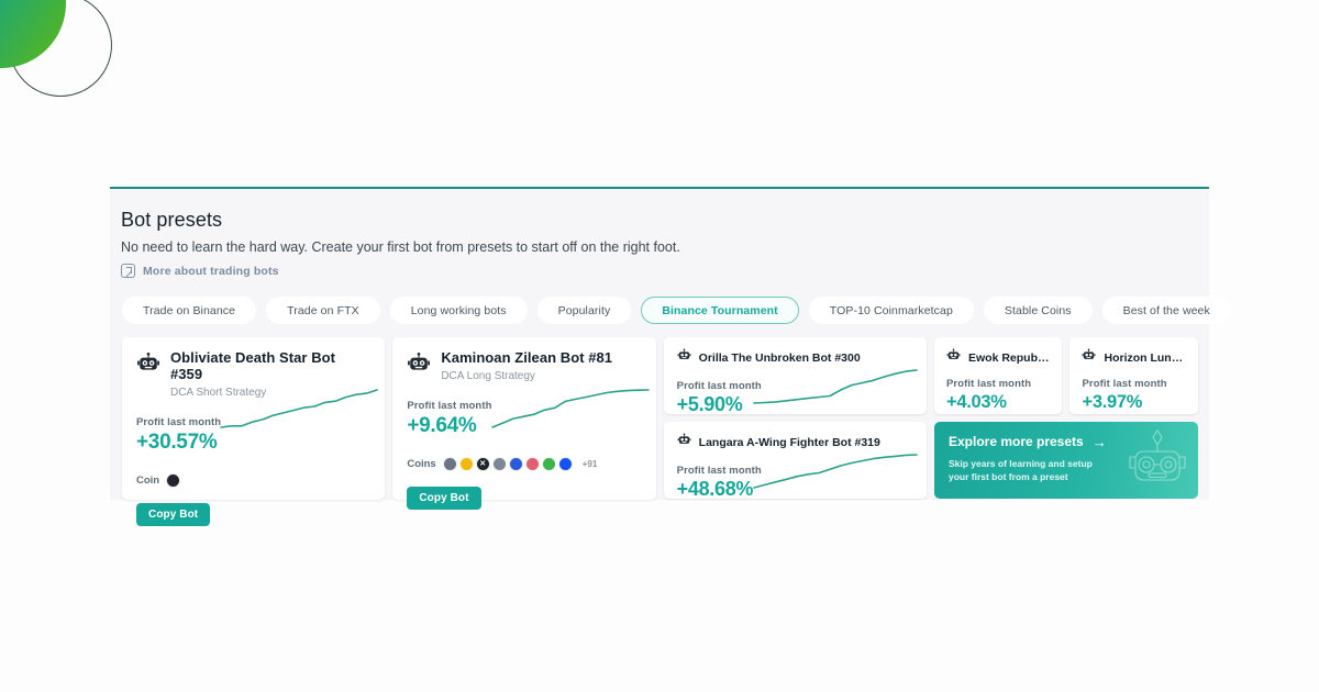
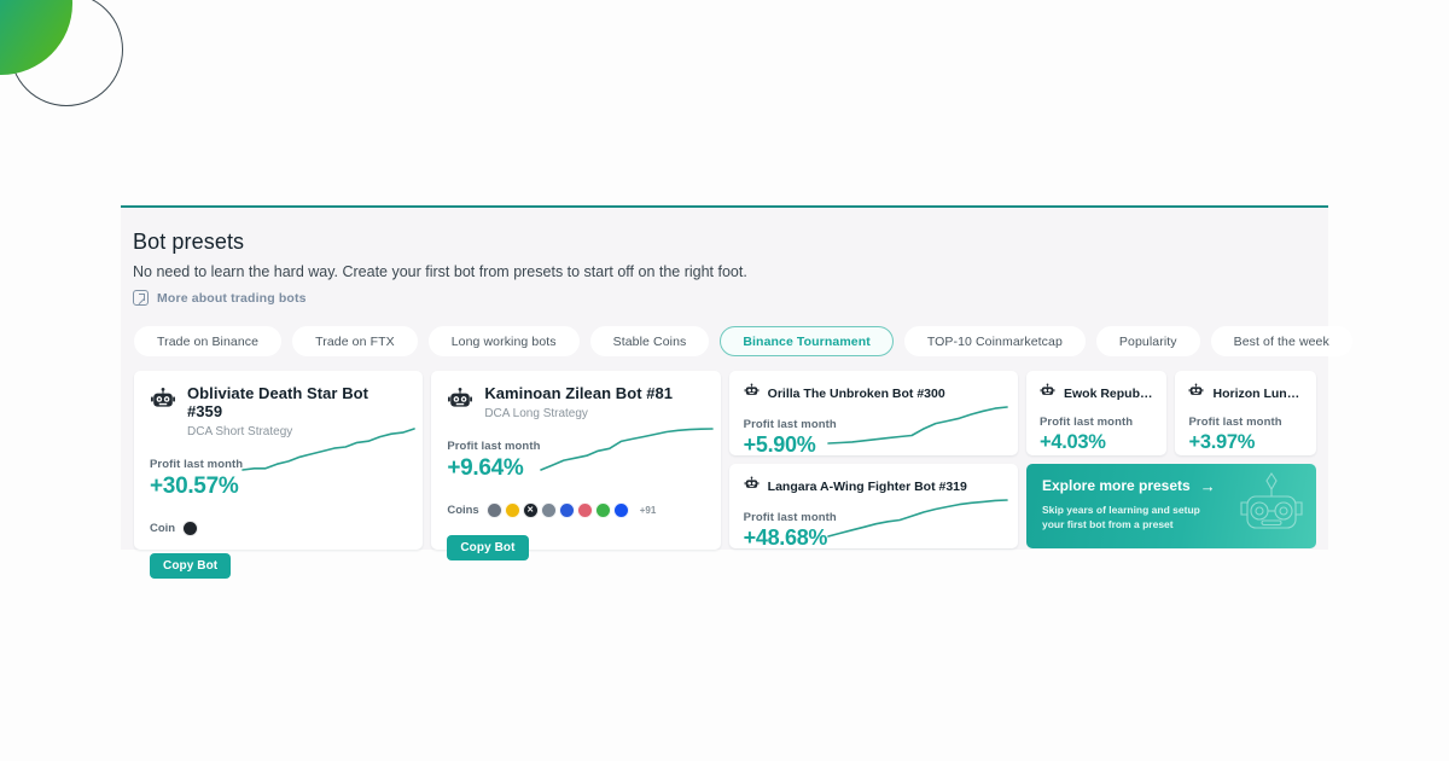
  Bot presets
  No need to learn the hard way. Create your first bot from presets to start off on the right foot.
  More about trading bots
  Trade on Binance
  Trade on FTX
  Long working bots
- Popularity
+ Stable Coins
  Binance Tournament
  TOP-10 Coinmarketcap
- Stable Coins
+ Popularity
  Best of the week
  Obliviate Death Star Bot #359
  DCA Short Strategy
  Profit last month
  +30.57%
  Coin
  Copy Bot
  Kaminoan Zilean Bot #81
  DCA Long Strategy
  Profit last month
  +9.64%
  Coins
  +91
  Copy Bot
  Orilla The Unbroken Bot #300
  Profit last month
  +5.90%
  Langara A-Wing Fighter Bot #319
  Profit last month
  +48.68%
  Profit last month
  +4.03%
  Profit last month
  +3.97%
  Explore more presets
  →
  Skip years of learning and setup your first bot from a preset
